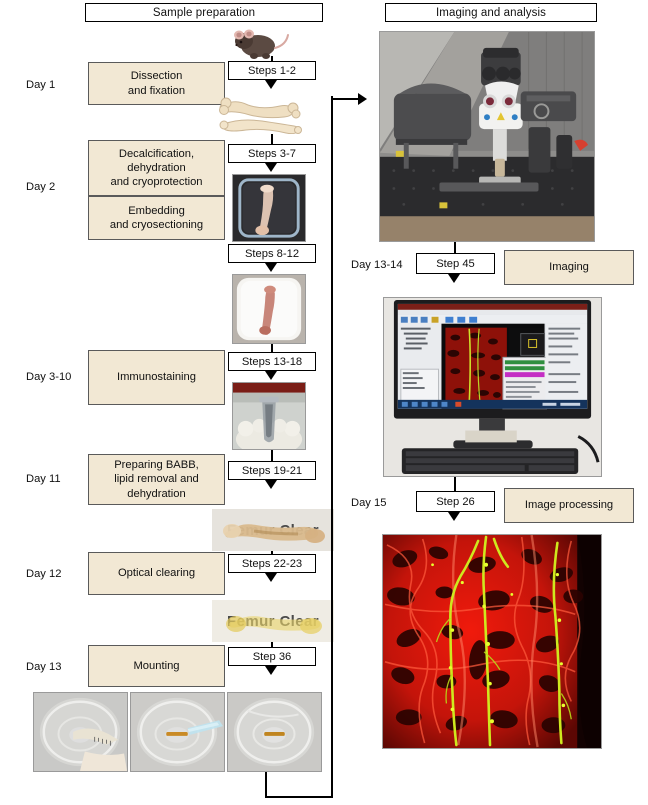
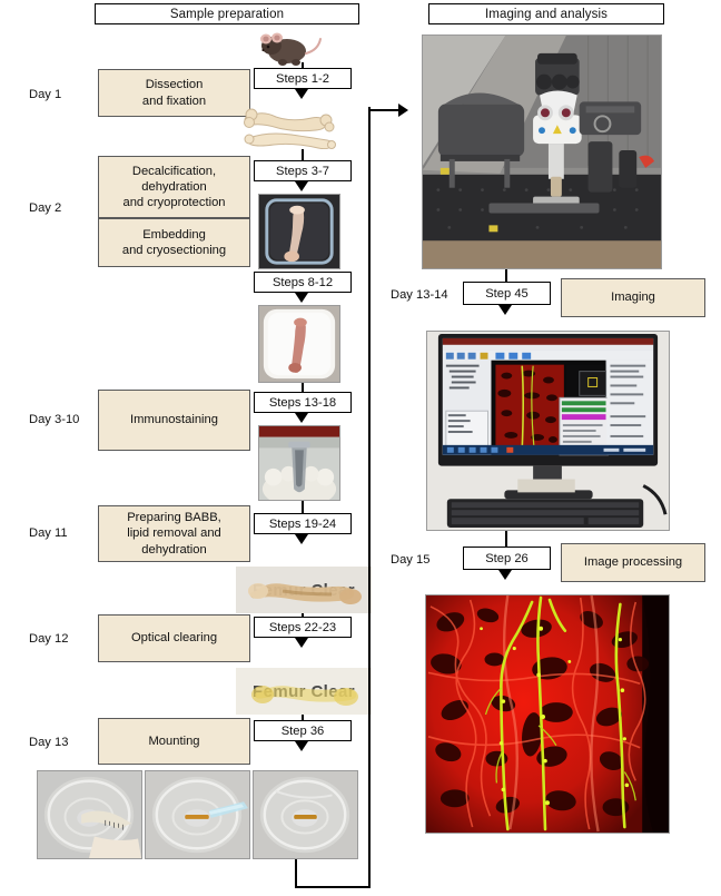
  Sample preparation
  Day 1
  Dissection
  and fixation
  Steps 1-2
  Day 2
  Decalcification,
  dehydration
  and cryoprotection
  Steps 3-7
  Embedding
  and cryosectioning
  Steps 8-12
  Day 3-10
  Immunostaining
  Steps 13-18
  Day 11
  Preparing BABB,
  lipid removal and
  dehydration
- Steps 19-21
+ Steps 19-24
  Day 12
  Optical clearing
  Steps 22-23
  Femur Clear
  Day 13
  Mounting
  Step 36
  Imaging and analysis
  Day 13-14
  Step 45
  Imaging
  Day 15
  Step 26
  Image processing
